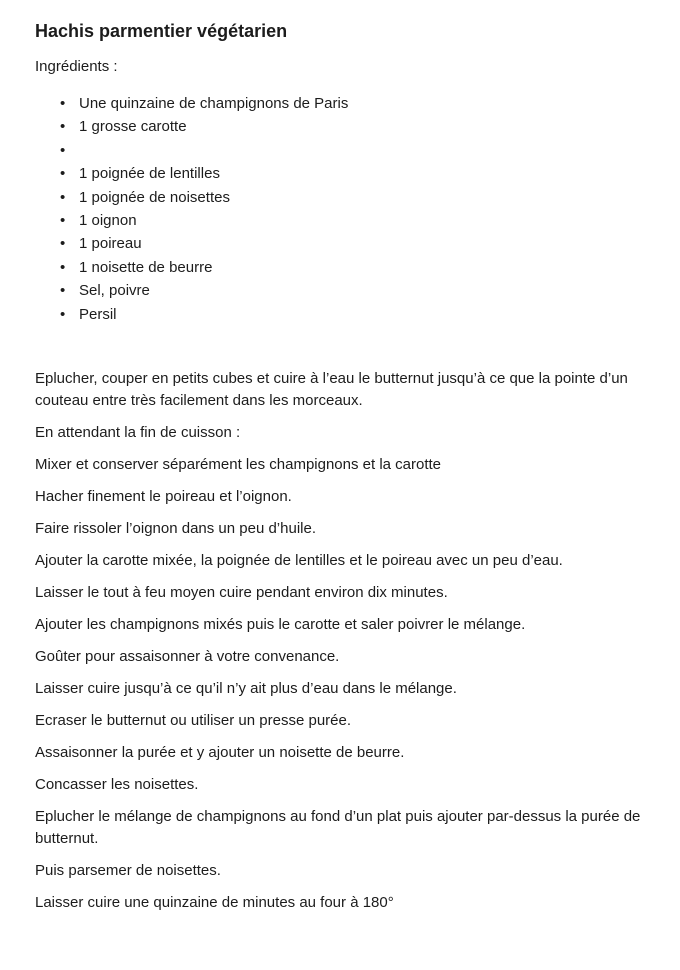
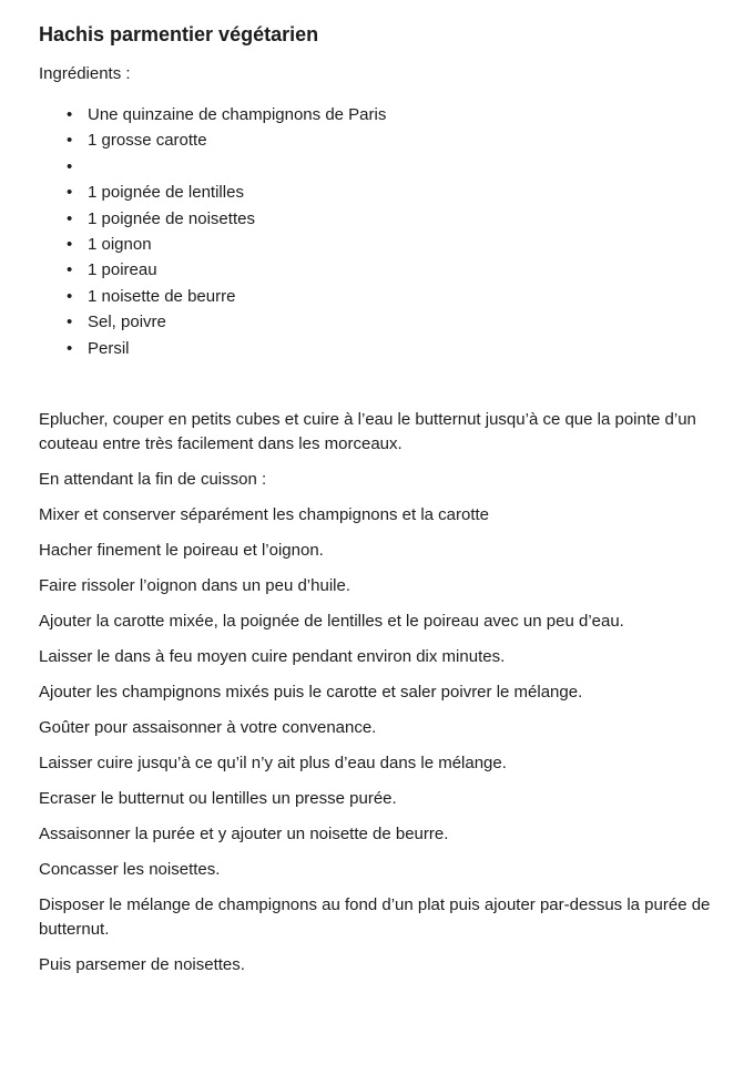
  Hachis parmentier végétarien
  Ingrédients :
  •
  Une quinzaine de champignons de Paris
  •
  1 grosse carotte
  •
  •
  1 poignée de lentilles
  •
  1 poignée de noisettes
  •
  1 oignon
  •
  1 poireau
  •
  1 noisette de beurre
  •
  Sel, poivre
  •
  Persil
  Eplucher, couper en petits cubes et cuire à l’eau le butternut jusqu’à ce que la pointe d’un couteau entre très facilement dans les morceaux.
  En attendant la fin de cuisson :
  Mixer et conserver séparément les champignons et la carotte
  Hacher finement le poireau et l’oignon.
  Faire rissoler l’oignon dans un peu d’huile.
  Ajouter la carotte mixée, la poignée de lentilles et le poireau avec un peu d’eau.
- Laisser le tout à feu moyen cuire pendant environ dix minutes.
+ Laisser le dans à feu moyen cuire pendant environ dix minutes.
  Ajouter les champignons mixés puis le carotte et saler poivrer le mélange.
  Goûter pour assaisonner à votre convenance.
  Laisser cuire jusqu’à ce qu’il n’y ait plus d’eau dans le mélange.
- Ecraser le butternut ou utiliser un presse purée.
+ Ecraser le butternut ou lentilles un presse purée.
  Assaisonner la purée et y ajouter un noisette de beurre.
  Concasser les noisettes.
- Eplucher le mélange de champignons au fond d’un plat puis ajouter par-dessus la purée de butternut.
+ Disposer le mélange de champignons au fond d’un plat puis ajouter par-dessus la purée de butternut.
  Puis parsemer de noisettes.
- Laisser cuire une quinzaine de minutes au four à 180°
